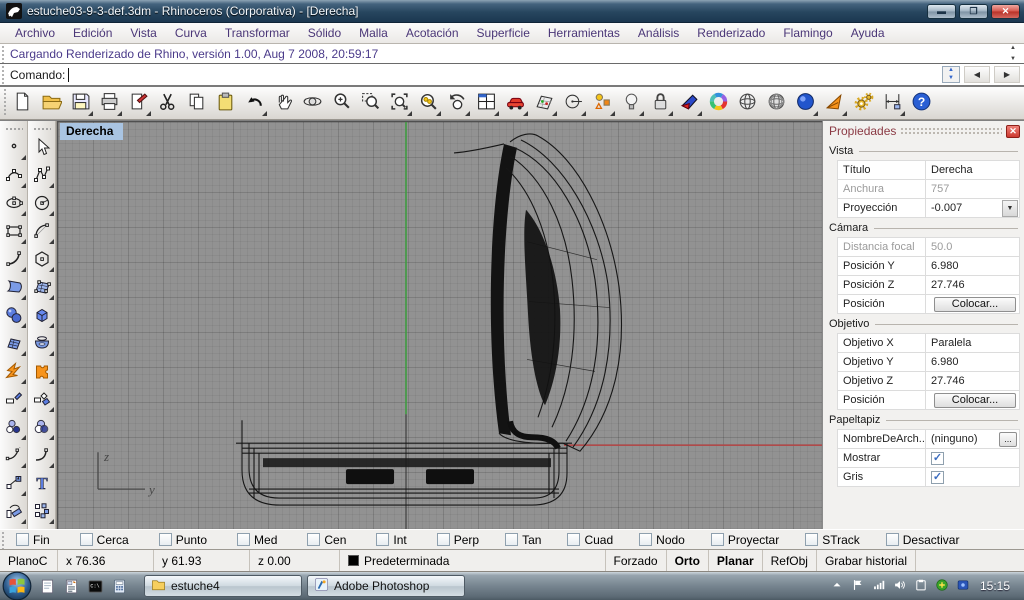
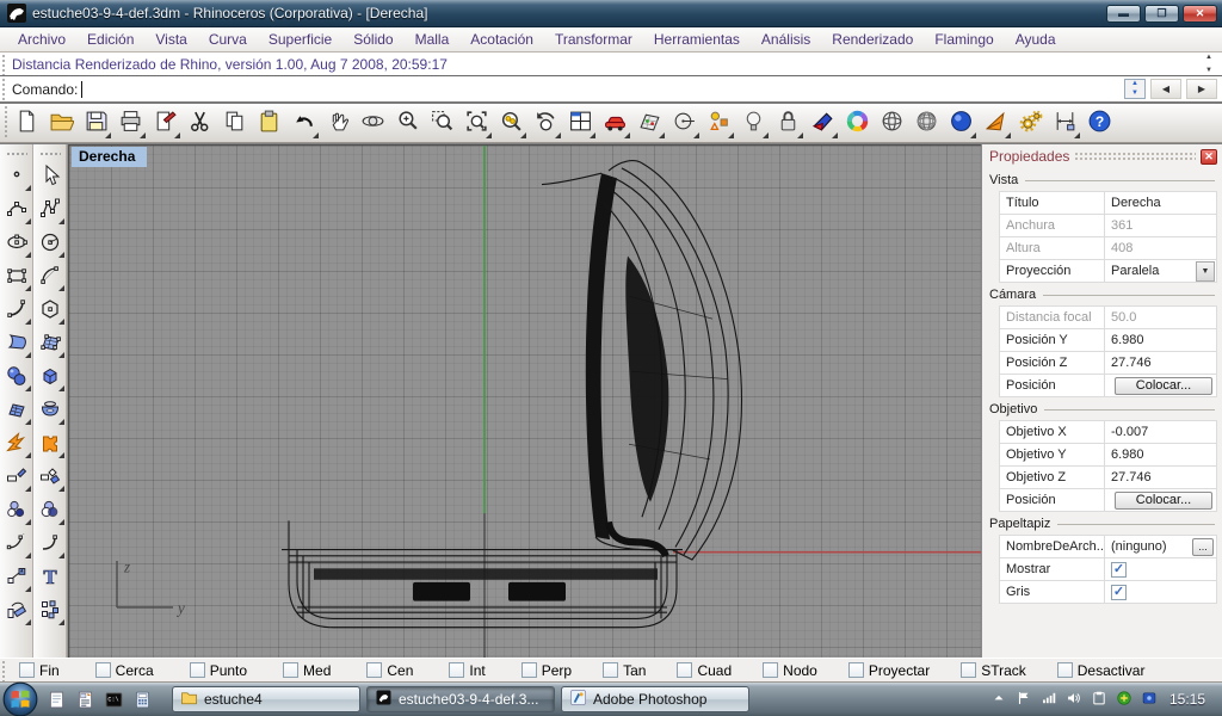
- estuche03-9-3-def.3dm - Rhinoceros (Corporativa) - [Derecha]
+ estuche03-9-4-def.3dm - Rhinoceros (Corporativa) - [Derecha]
  ▬
  ❐
  ✕
  Archivo
  Edición
  Vista
  Curva
- Transformar
+ Superficie
  Sólido
  Malla
  Acotación
- Superficie
+ Transformar
  Herramientas
  Análisis
  Renderizado
  Flamingo
  Ayuda
- Cargando Renderizado de Rhino, versión 1.00, Aug 7 2008, 20:59:17
+ Distancia Renderizado de Rhino, versión 1.00, Aug 7 2008, 20:59:17
  Comando:
  ◀
  ▶
  ?
  T
  Derecha
  z
  y
  Propiedades
  ✕
  Vista
  Título
  Derecha
  Anchura
- 757
+ 361
+ Altura
+ 408
  Proyección
- -0.007
+ Paralela
  Cámara
  Distancia focal
  50.0
  Posición Y
  6.980
  Posición Z
  27.746
  Posición
  Colocar...
  Objetivo
  Objetivo X
- Paralela
+ -0.007
  Objetivo Y
  6.980
  Objetivo Z
  27.746
  Posición
  Colocar...
  Papeltapiz
  NombreDeArch..
  (ninguno)
  ...
  Mostrar
  ✓
  Gris
  ✓
  Fin
  Cerca
  Punto
  Med
  Cen
  Int
  Perp
  Tan
  Cuad
  Nodo
  Proyectar
  STrack
  Desactivar
- PlanoC
- x 76.36
- y 61.93
- z 0.00
- Predeterminada
- Forzado
- Orto
- Planar
- RefObj
- Grabar historial
  estuche4
+ estuche03-9-4-def.3...
  Adobe Photoshop
  15:15
